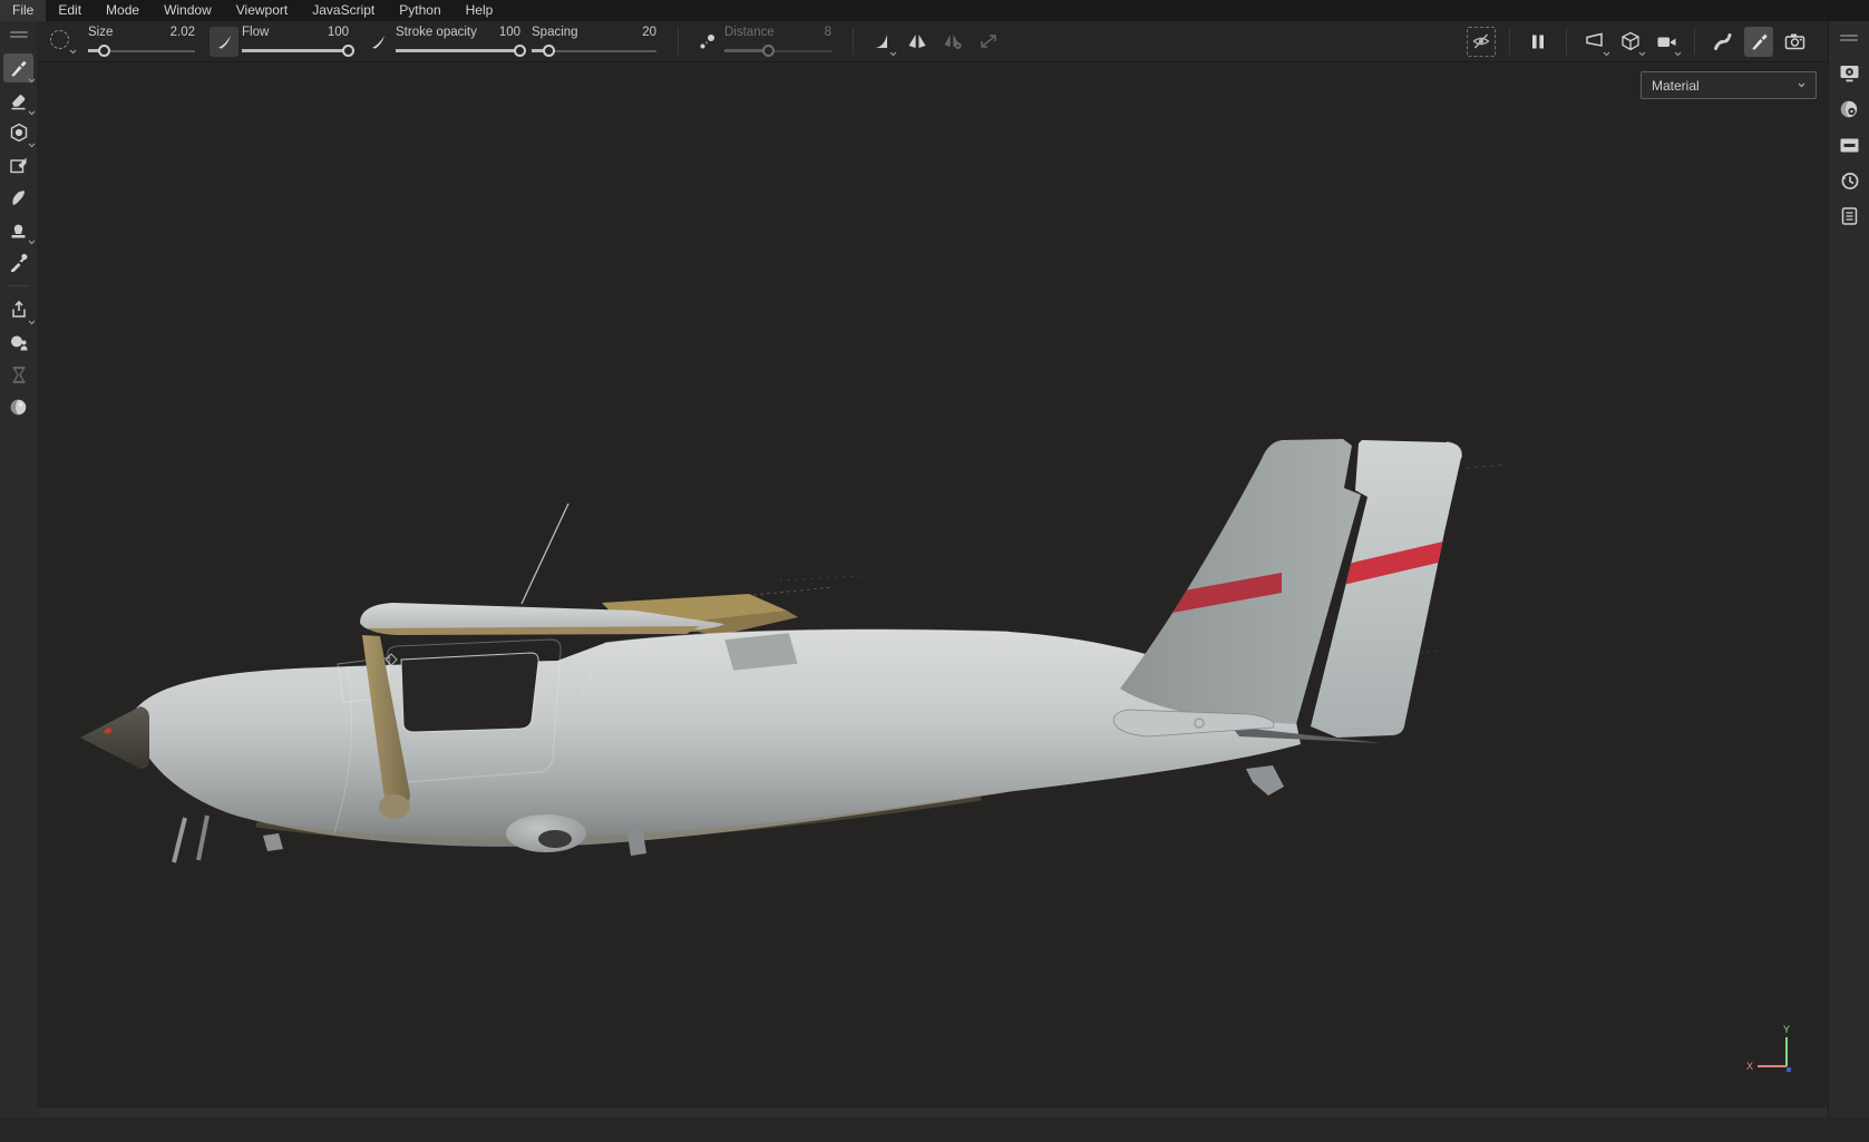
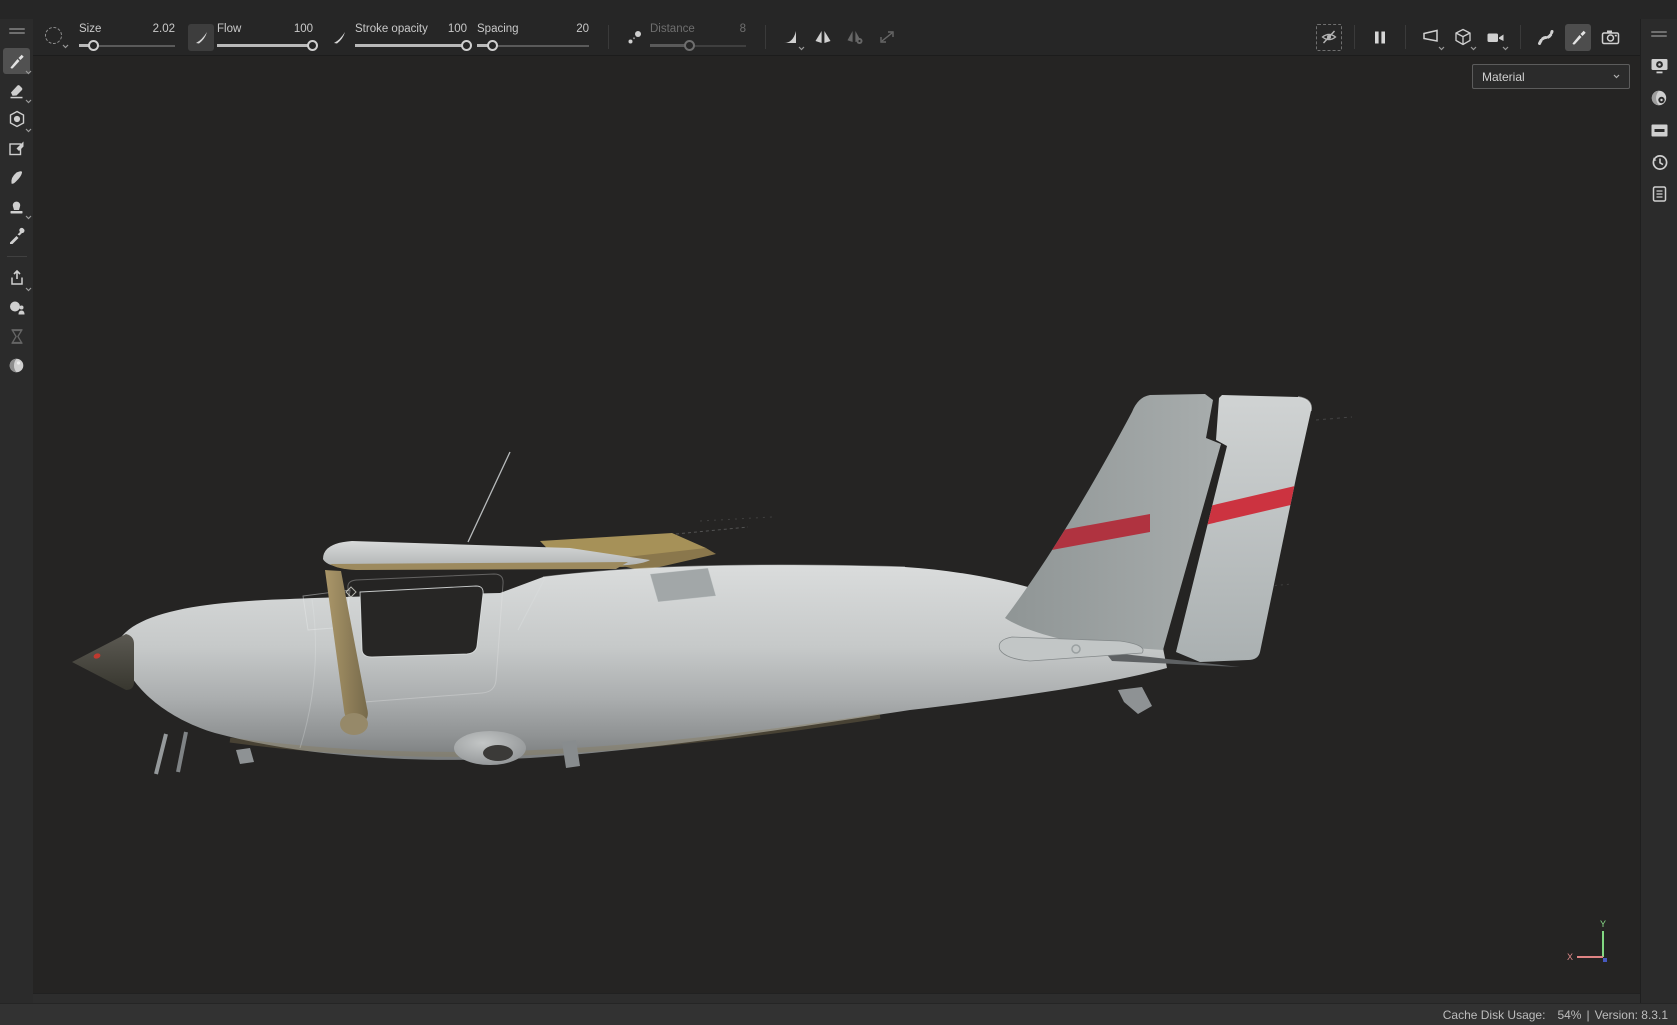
- File
- Edit
- Mode
- Window
- Viewport
- JavaScript
- Python
- Help
  Size
  2.02
  Flow
  100
  Stroke opacity
  100
  Spacing
  20
  Distance
  8
  Material
  Y
  X
+ Cache Disk Usage:
+ 54%
+ |
+ Version: 8.3.1
